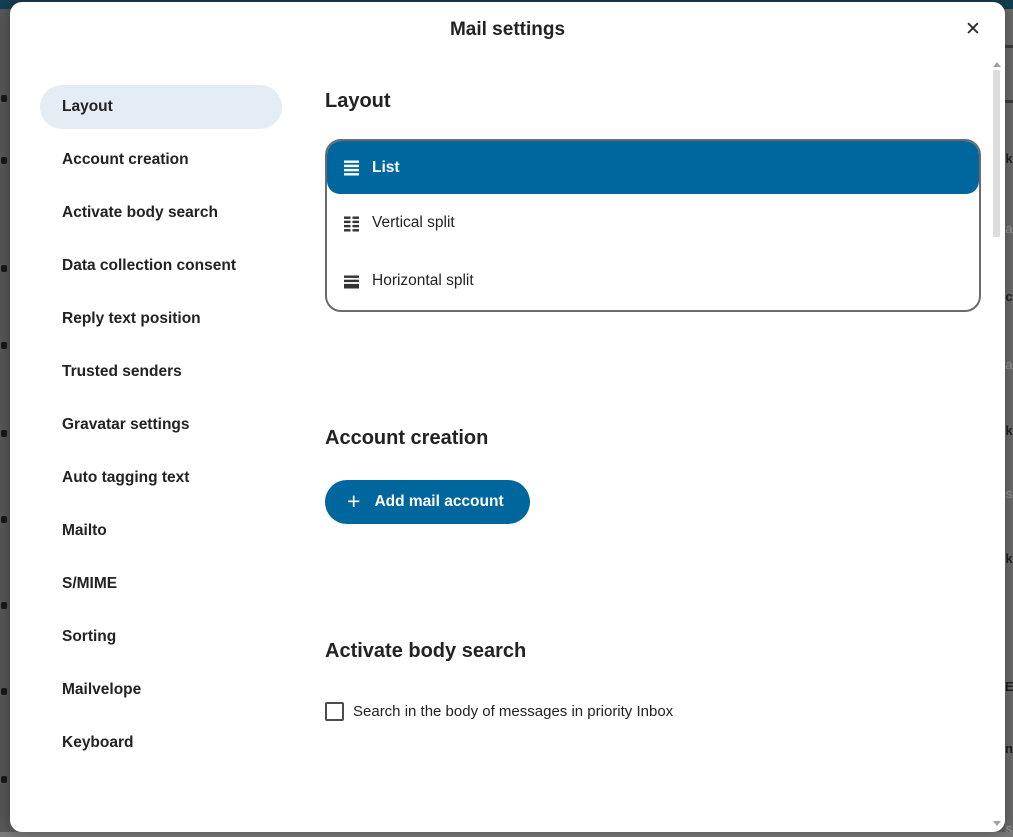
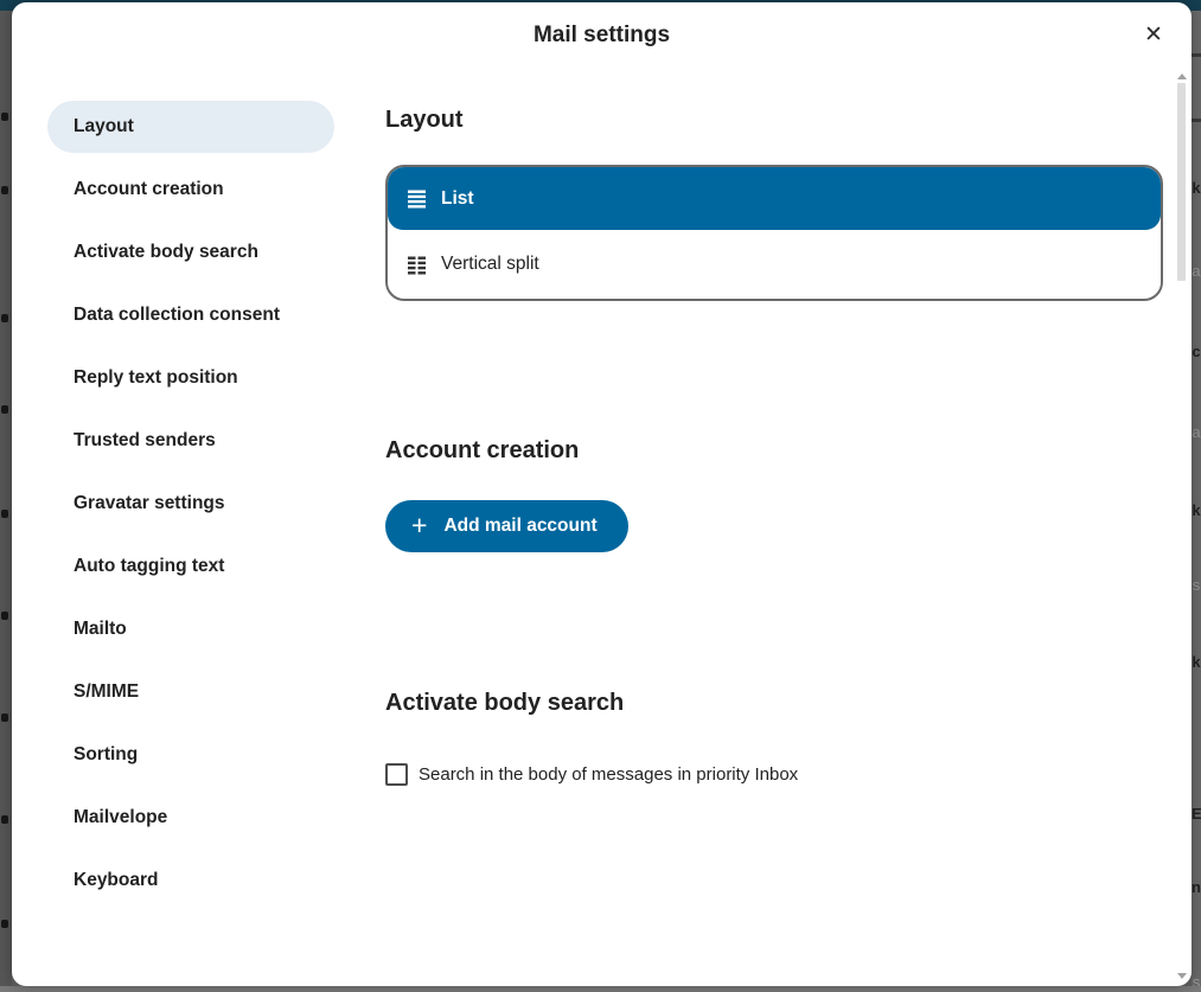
  k
  a
  c
  a
  k
  s
  k
  E
  n
  s
  Mail settings
  ✕
  Layout
  Account creation
  Activate body search
  Data collection consent
  Reply text position
  Trusted senders
  Gravatar settings
  Auto tagging text
  Mailto
  S/MIME
  Sorting
  Mailvelope
  Keyboard
  Layout
  List
  Vertical split
- Horizontal split
  Account creation
  +
  Add mail account
  Activate body search
  Search in the body of messages in priority Inbox
